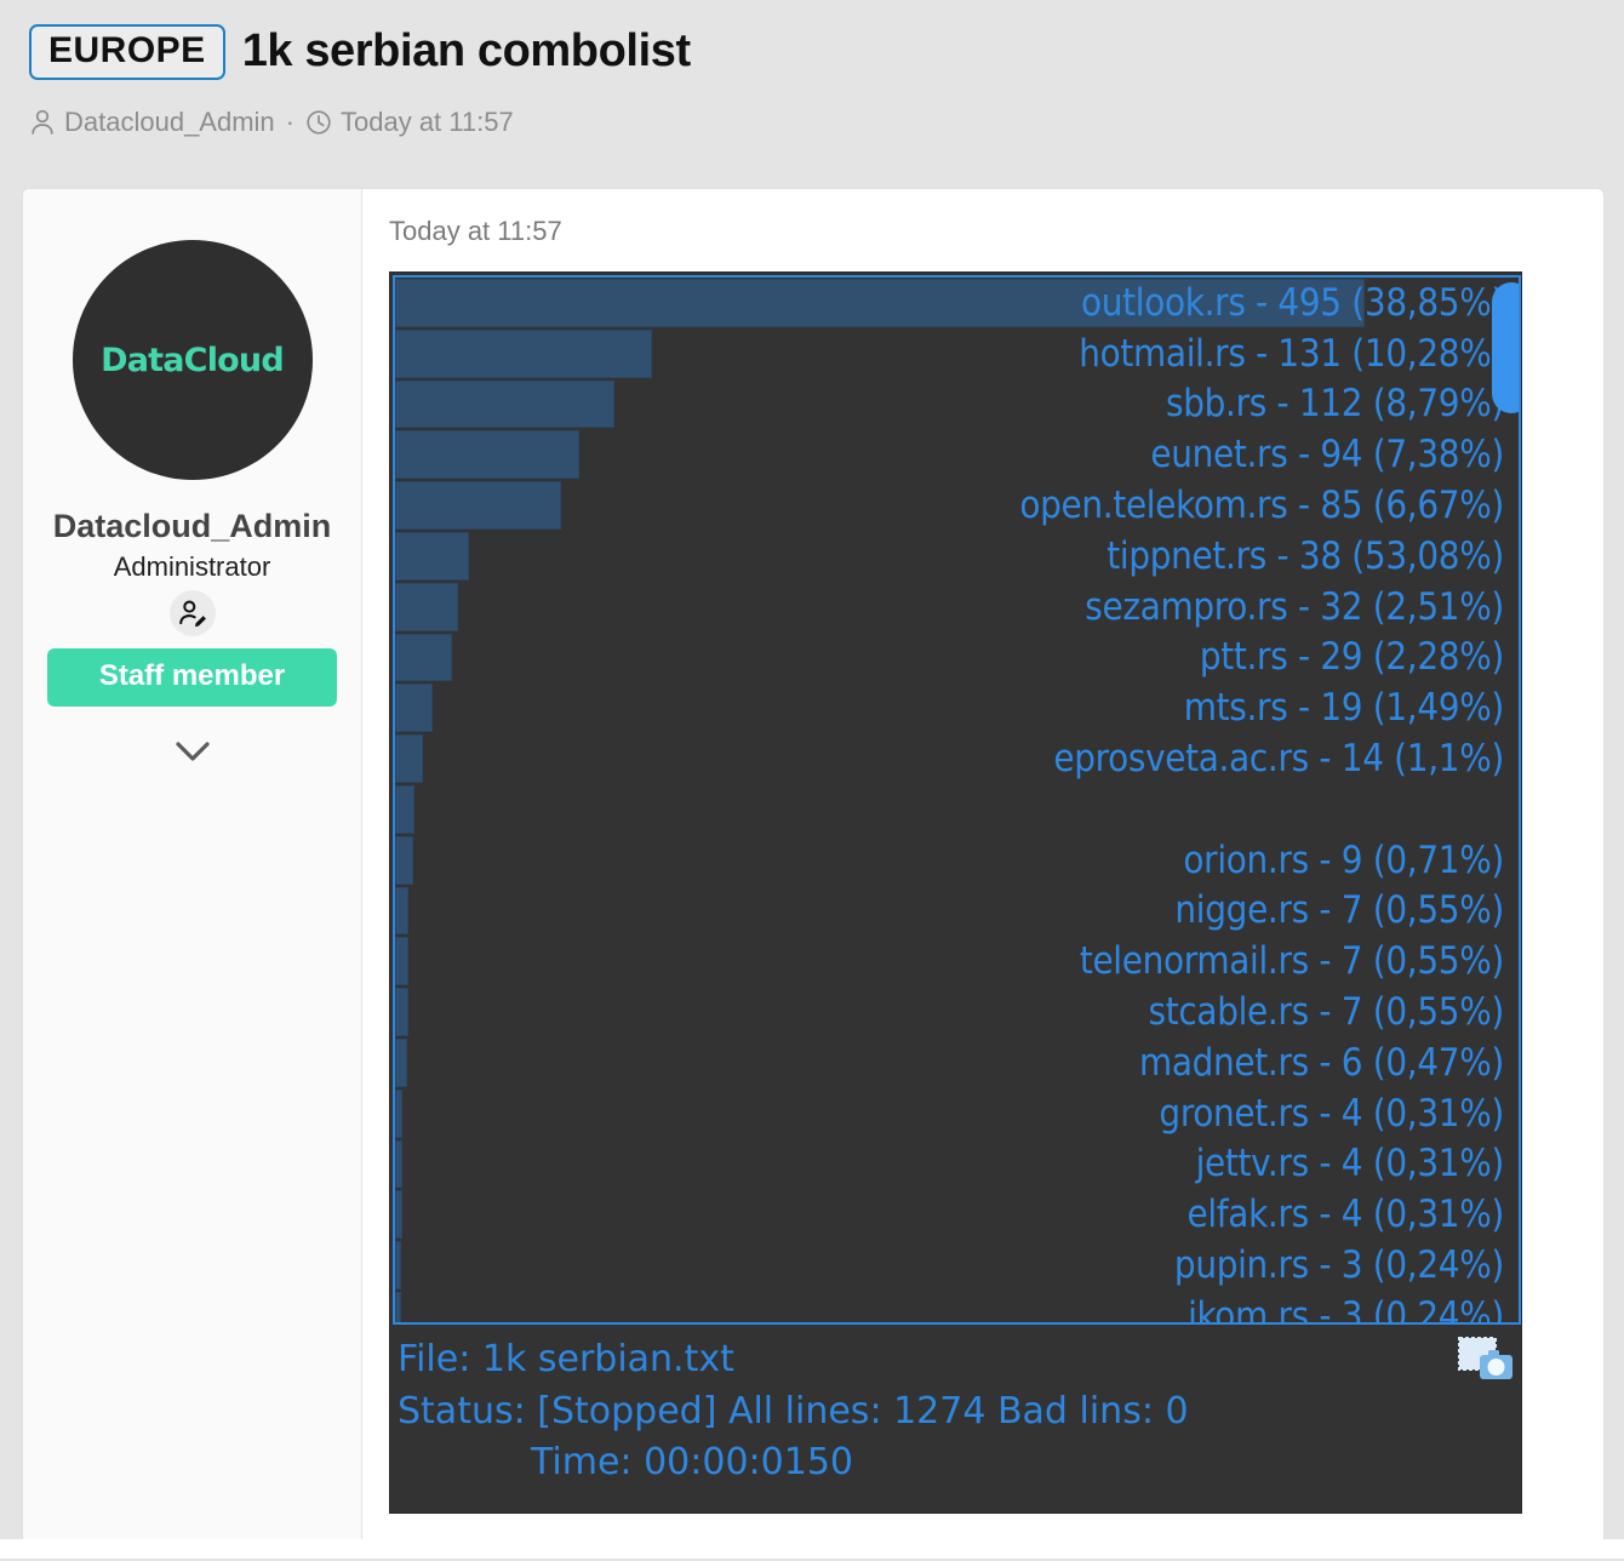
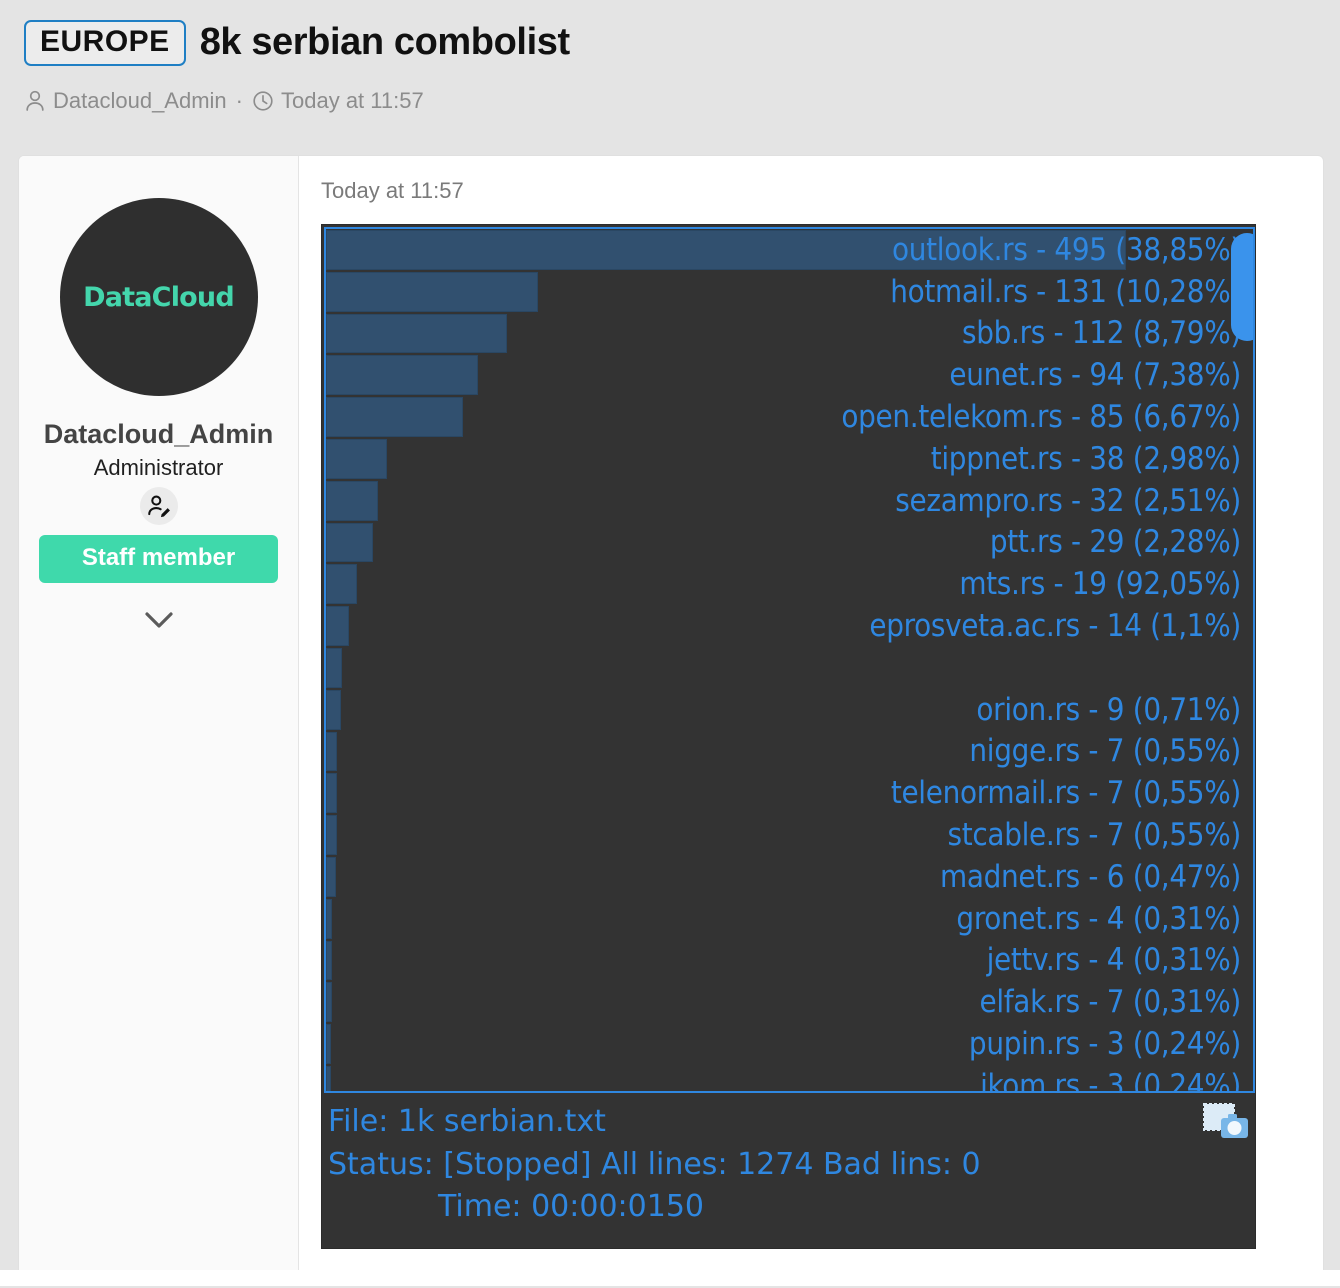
  EUROPE
- 1k serbian combolist
+ 8k serbian combolist
  Datacloud_Admin
  ·
  Today at 11:57
  DataCloud
  Datacloud_Admin
  Administrator
  Staff member
  Today at 11:57
  outlook.rs - 495 (38,85%
  hotmail.rs - 131 (10,28%
  sbb.rs - 112 (8,79%
  eunet.rs - 94 (7,38%)
  open.telekom.rs - 85 (6,67%)
- tippnet.rs - 38 (53,08%)
+ tippnet.rs - 38 (2,98%)
  sezampro.rs - 32 (2,51%)
  ptt.rs - 29 (2,28%)
- mts.rs - 19 (1,49%)
+ mts.rs - 19 (92,05%)
  eprosveta.ac.rs - 14 (1,1%)
  orion.rs - 9 (0,71%)
  nigge.rs - 7 (0,55%)
  telenormail.rs - 7 (0,55%)
  stcable.rs - 7 (0,55%)
  madnet.rs - 6 (0,47%)
  gronet.rs - 4 (0,31%)
  jettv.rs - 4 (0,31%)
- elfak.rs - 4 (0,31%)
+ elfak.rs - 7 (0,31%)
  pupin.rs - 3 (0,24%)
  ikom.rs - 3 (0,24%)
  File: 1k serbian.txt
  Status: [Stopped] All lines: 1274 Bad lins: 0
  Time: 00:00:0150
